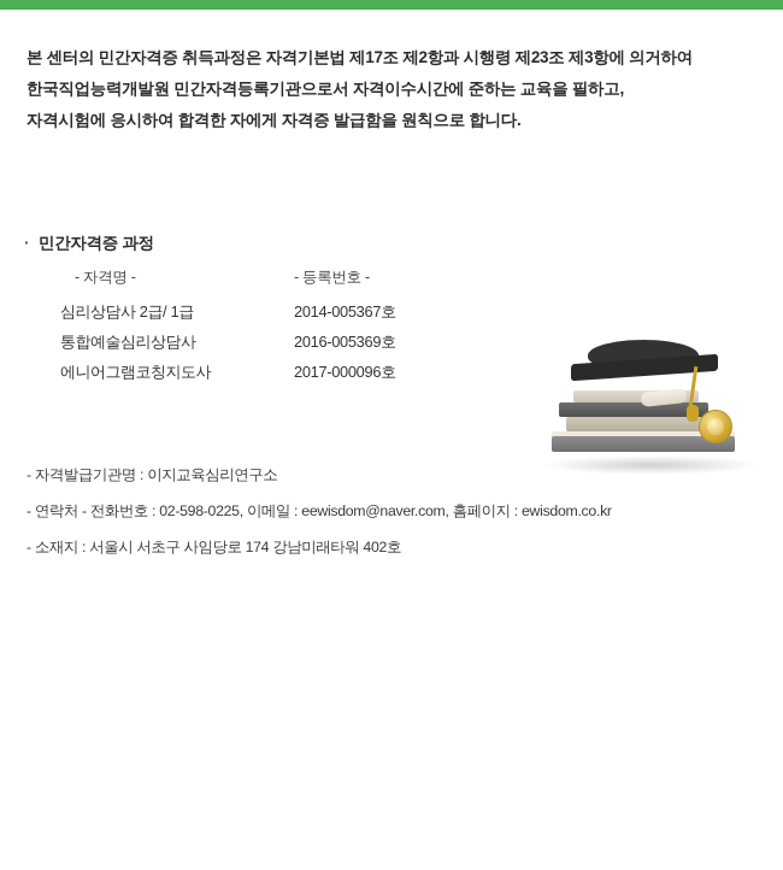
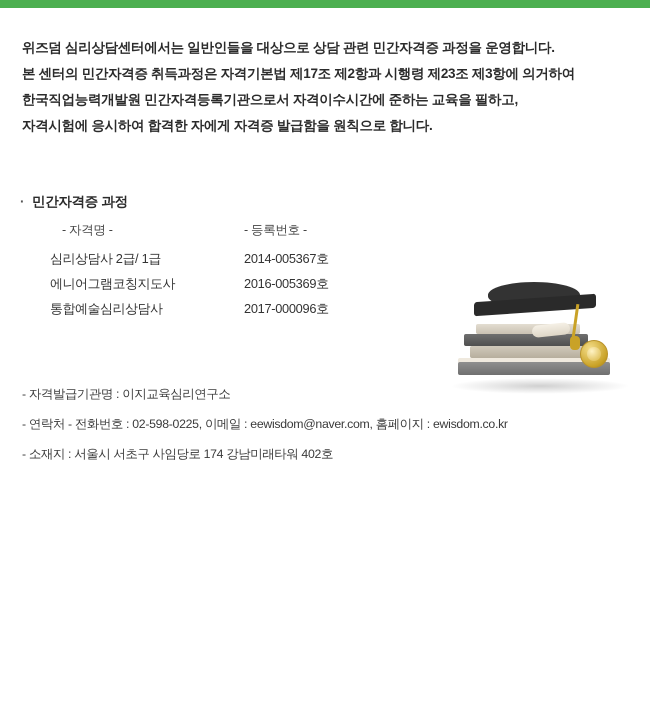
+ 위즈덤 심리상담센터에서는 일반인들을 대상으로 상담 관련 민간자격증 과정을 운영합니다.
  본 센터의 민간자격증 취득과정은 자격기본법 제17조 제2항과 시행령 제23조 제3항에 의거하여
  한국직업능력개발원 민간자격등록기관으로서 자격이수시간에 준하는 교육을 필하고,
  자격시험에 응시하여 합격한 자에게 자격증 발급함을 원칙으로 합니다.
  · 민간자격증 과정
  - 자격명 -	- 등록번호 -
  심리상담사 2급/ 1급	2014-005367호
- 통합예술심리상담사	2016-005369호
+ 에니어그램코칭지도사	2016-005369호
- 에니어그램코칭지도사	2017-000096호
+ 통합예술심리상담사	2017-000096호
  - 자격발급기관명 : 이지교육심리연구소
  - 연락처 - 전화번호 : 02-598-0225, 이메일 : eewisdom@naver.com, 홈페이지 : ewisdom.co.kr
  - 소재지 : 서울시 서초구 사임당로 174 강남미래타워 402호
